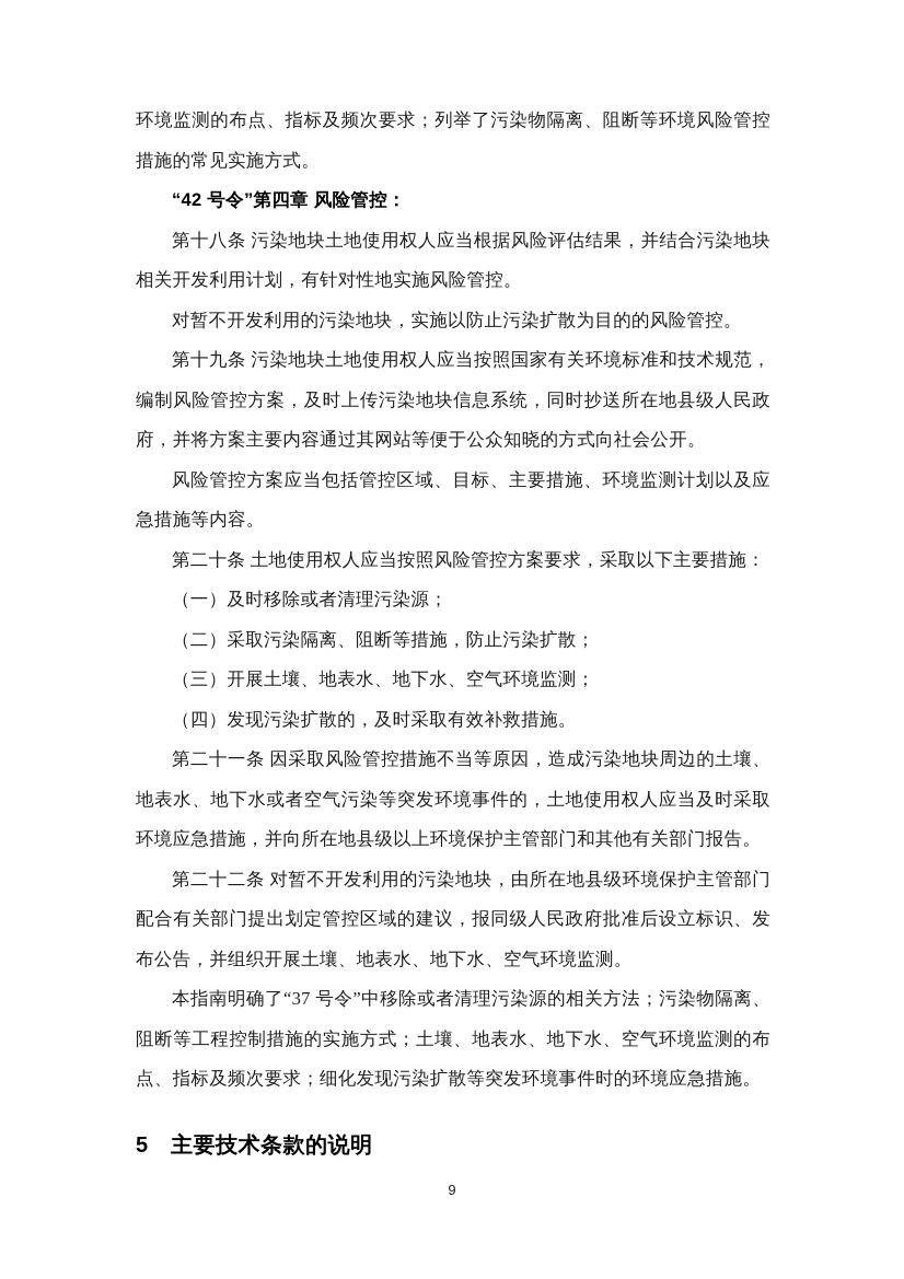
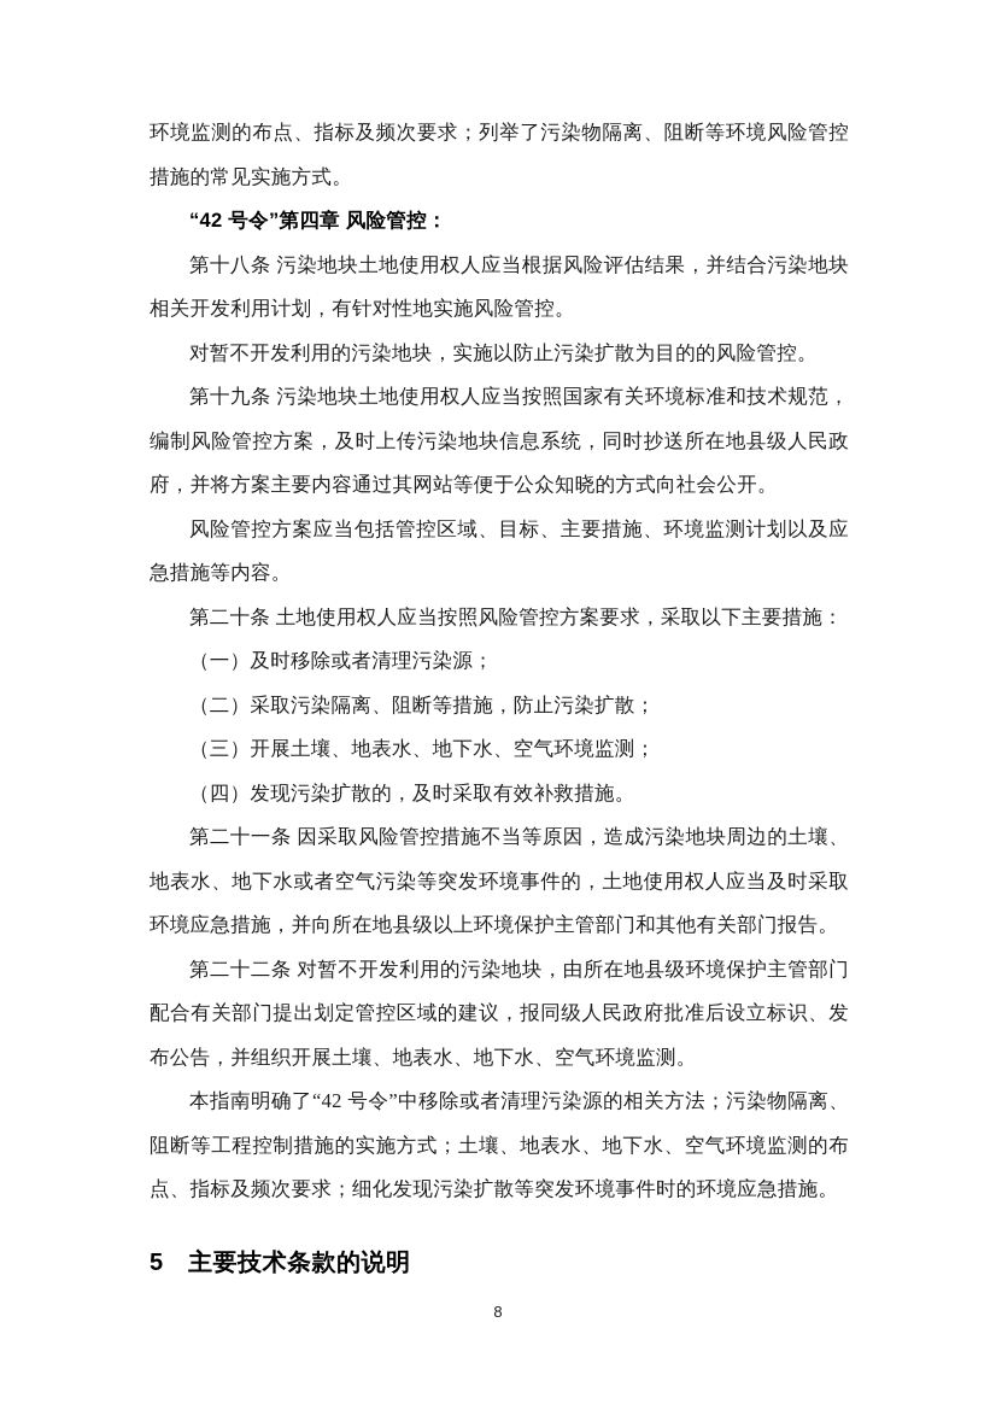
  环境监测的布点、指标及频次要求；列举了污染物隔离、阻断等环境风险管控措施的常见实施方式。
  “42 号令”第四章 风险管控：
  第十八条 污染地块土地使用权人应当根据风险评估结果，并结合污染地块相关开发利用计划，有针对性地实施风险管控。
  对暂不开发利用的污染地块，实施以防止污染扩散为目的的风险管控。
  第十九条 污染地块土地使用权人应当按照国家有关环境标准和技术规范，编制风险管控方案，及时上传污染地块信息系统，同时抄送所在地县级人民政府，并将方案主要内容通过其网站等便于公众知晓的方式向社会公开。
  风险管控方案应当包括管控区域、目标、主要措施、环境监测计划以及应急措施等内容。
  第二十条 土地使用权人应当按照风险管控方案要求，采取以下主要措施：
  （一）及时移除或者清理污染源；
  （二）采取污染隔离、阻断等措施，防止污染扩散；
  （三）开展土壤、地表水、地下水、空气环境监测；
  （四）发现污染扩散的，及时采取有效补救措施。
  第二十一条 因采取风险管控措施不当等原因，造成污染地块周边的土壤、地表水、地下水或者空气污染等突发环境事件的，土地使用权人应当及时采取环境应急措施，并向所在地县级以上环境保护主管部门和其他有关部门报告。
  第二十二条 对暂不开发利用的污染地块，由所在地县级环境保护主管部门配合有关部门提出划定管控区域的建议，报同级人民政府批准后设立标识、发布公告，并组织开展土壤、地表水、地下水、空气环境监测。
- 本指南明确了“37 号令”中移除或者清理污染源的相关方法；污染物隔离、阻断等工程控制措施的实施方式；土壤、地表水、地下水、空气环境监测的布点、指标及频次要求；细化发现污染扩散等突发环境事件时的环境应急措施。
+ 本指南明确了“42 号令”中移除或者清理污染源的相关方法；污染物隔离、阻断等工程控制措施的实施方式；土壤、地表水、地下水、空气环境监测的布点、指标及频次要求；细化发现污染扩散等突发环境事件时的环境应急措施。
  5 主要技术条款的说明
- 9
+ 8
